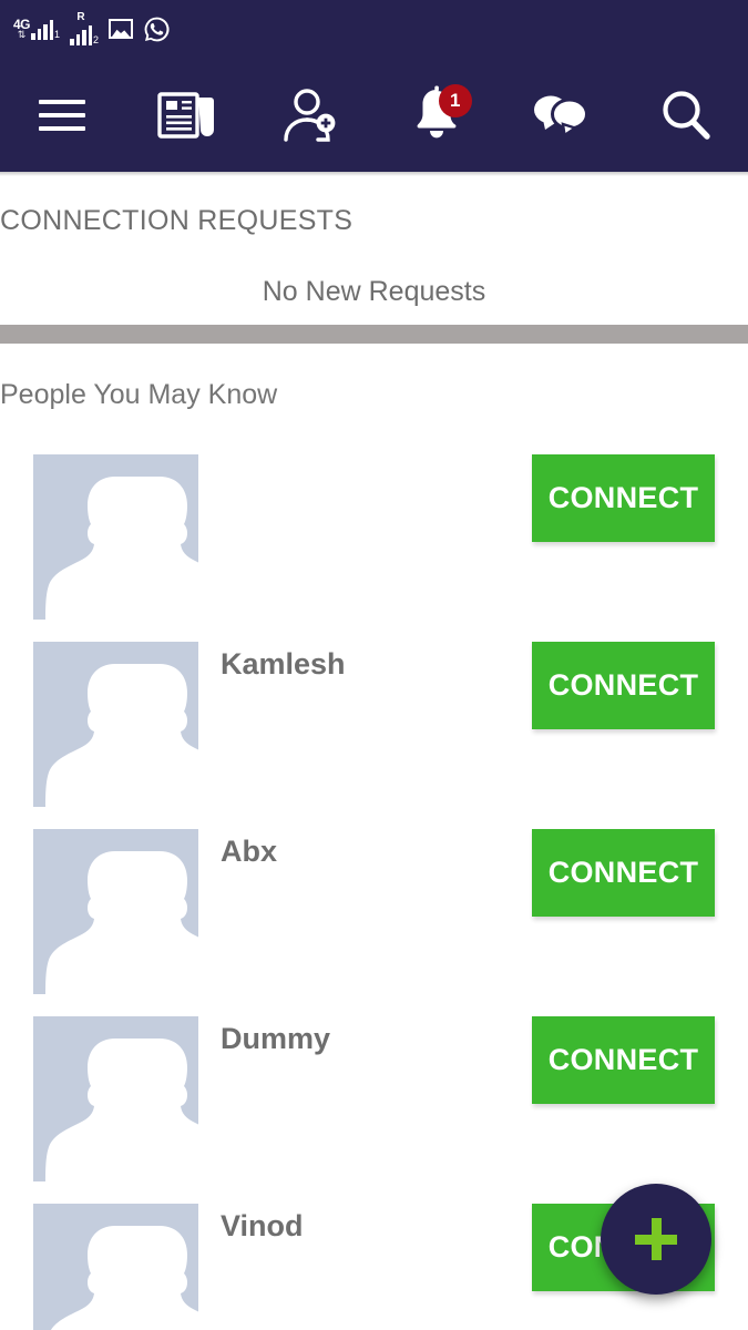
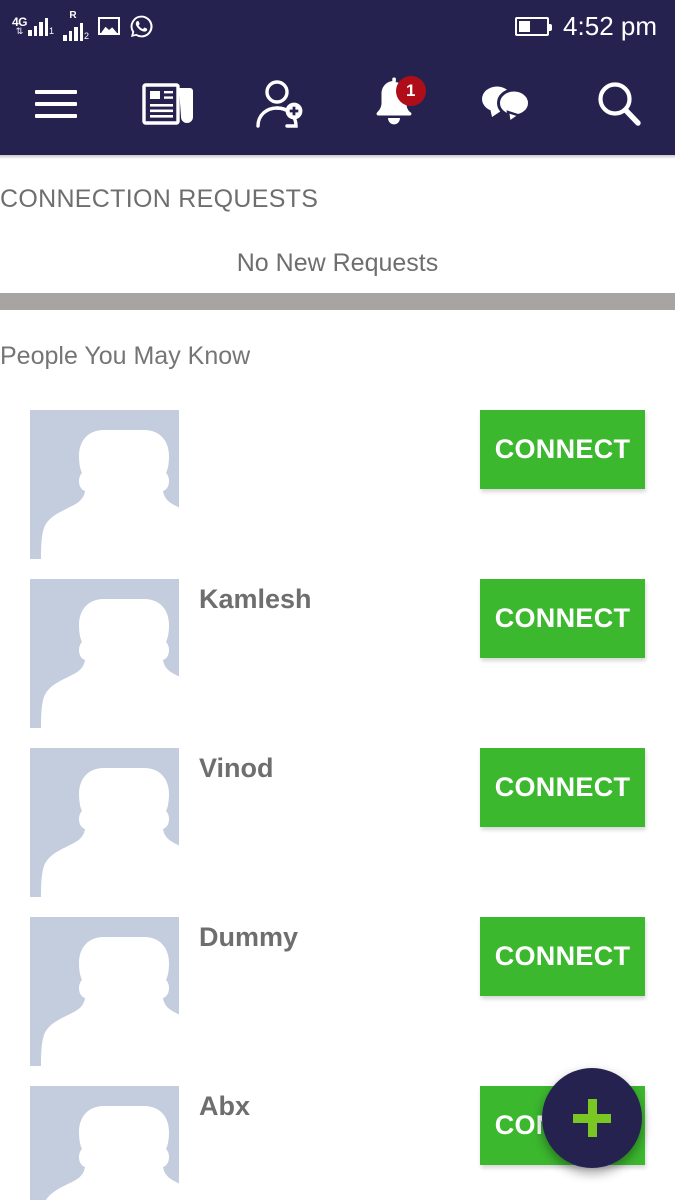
  4G
  ⇅
  1
  R
  2
+ 4:52 pm
  1
  CONNECTION REQUESTS
  No New Requests
  People You May Know
  CONNECT
  Kamlesh
  CONNECT
- Abx
+ Vinod
  CONNECT
  Dummy
  CONNECT
- Vinod
+ Abx
